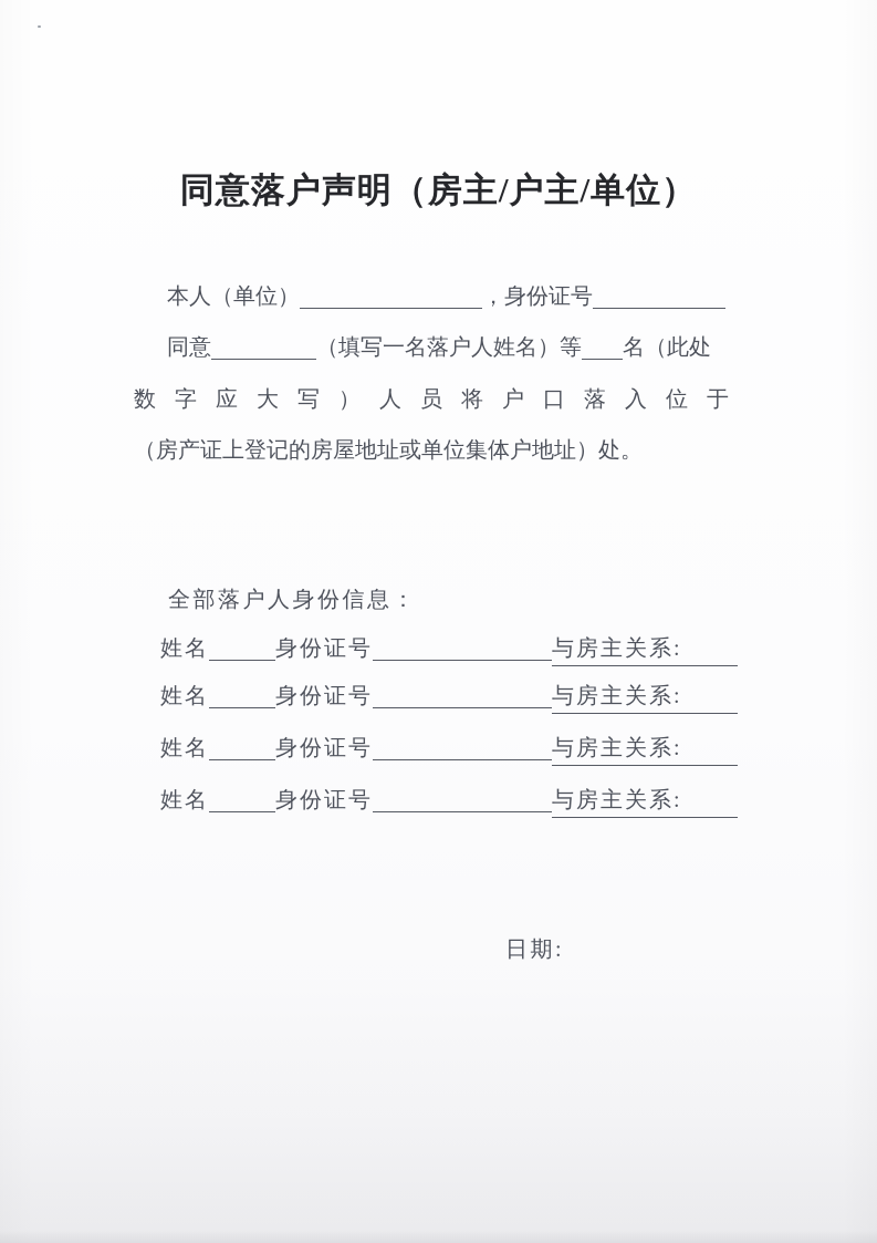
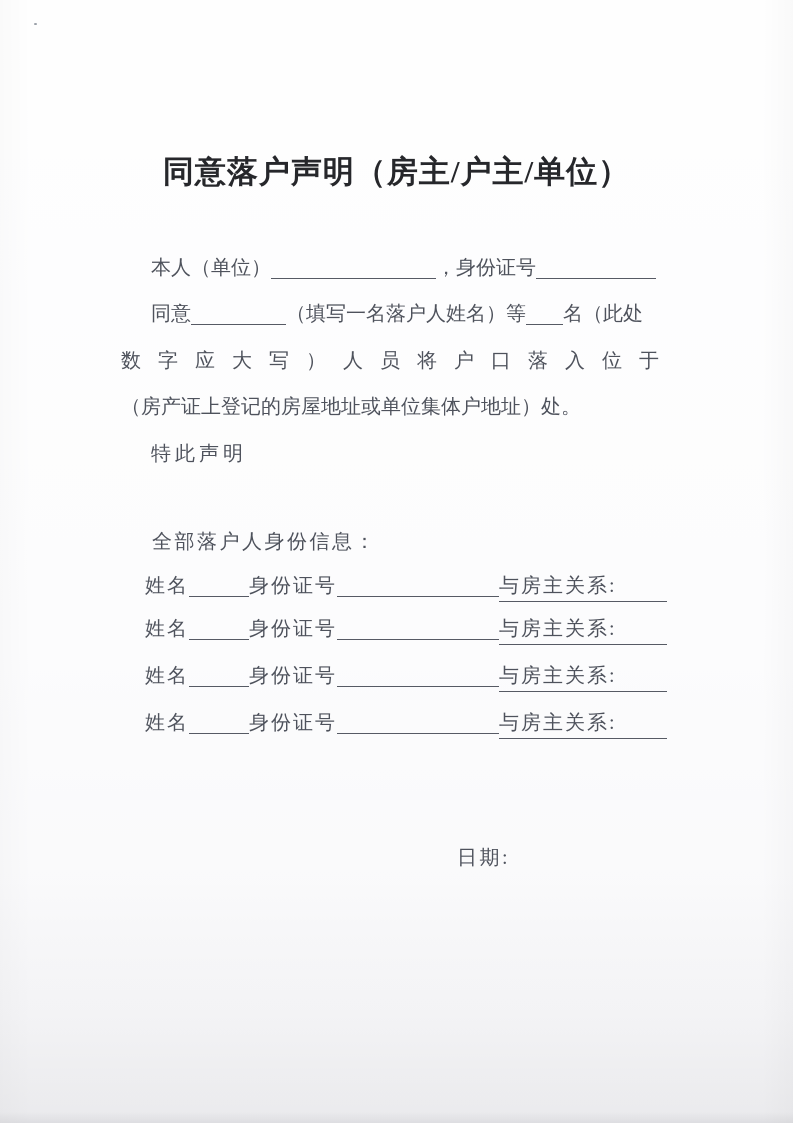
  同意落户声明（房主/户主/单位）
  本人（单位） ，身份证号
  同意 （填写一名落户人姓名）等 名（此处
  数字应大写）人员将户口落入位于
  （房产证上登记的房屋地址或单位集体户地址）处。
+ 特此声明
  全部落户人身份信息：
  姓名 身份证号 与房主关系:
  姓名 身份证号 与房主关系:
  姓名 身份证号 与房主关系:
  姓名 身份证号 与房主关系:
  日期:
